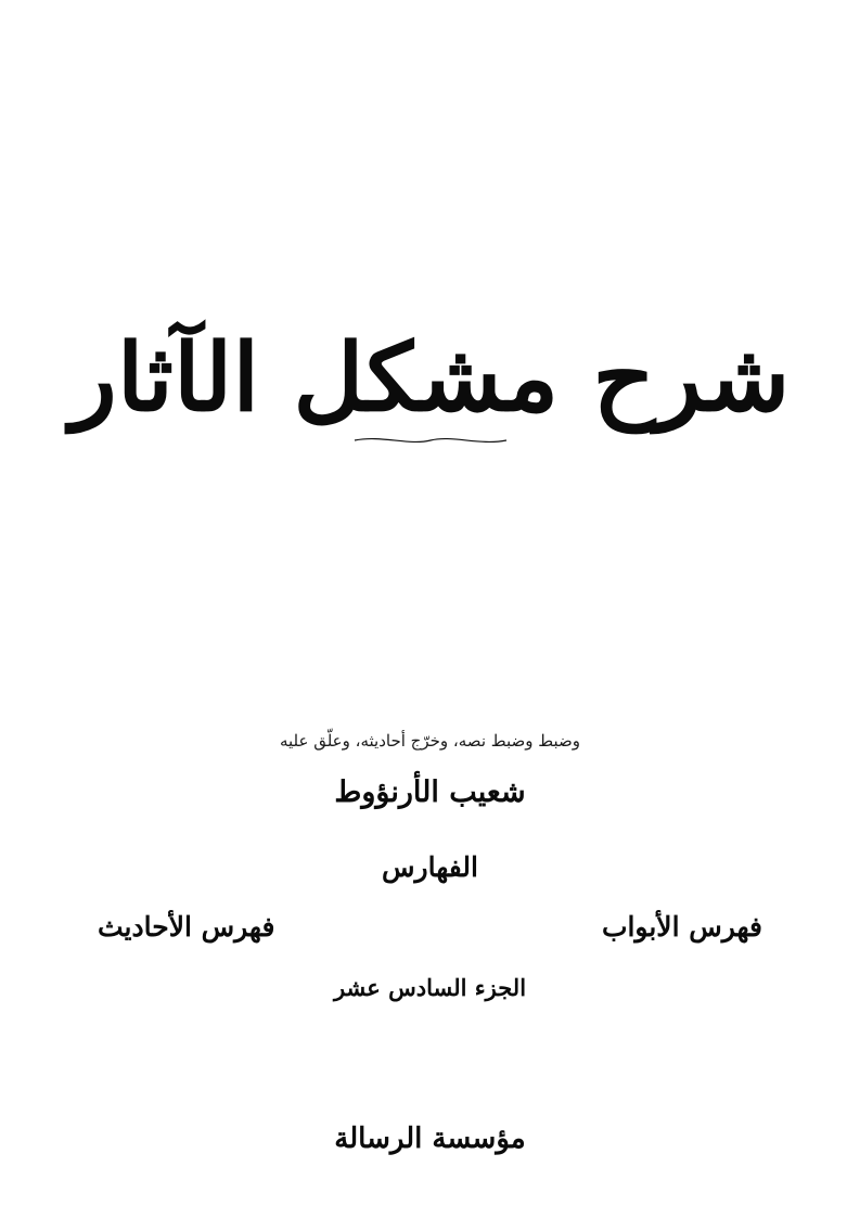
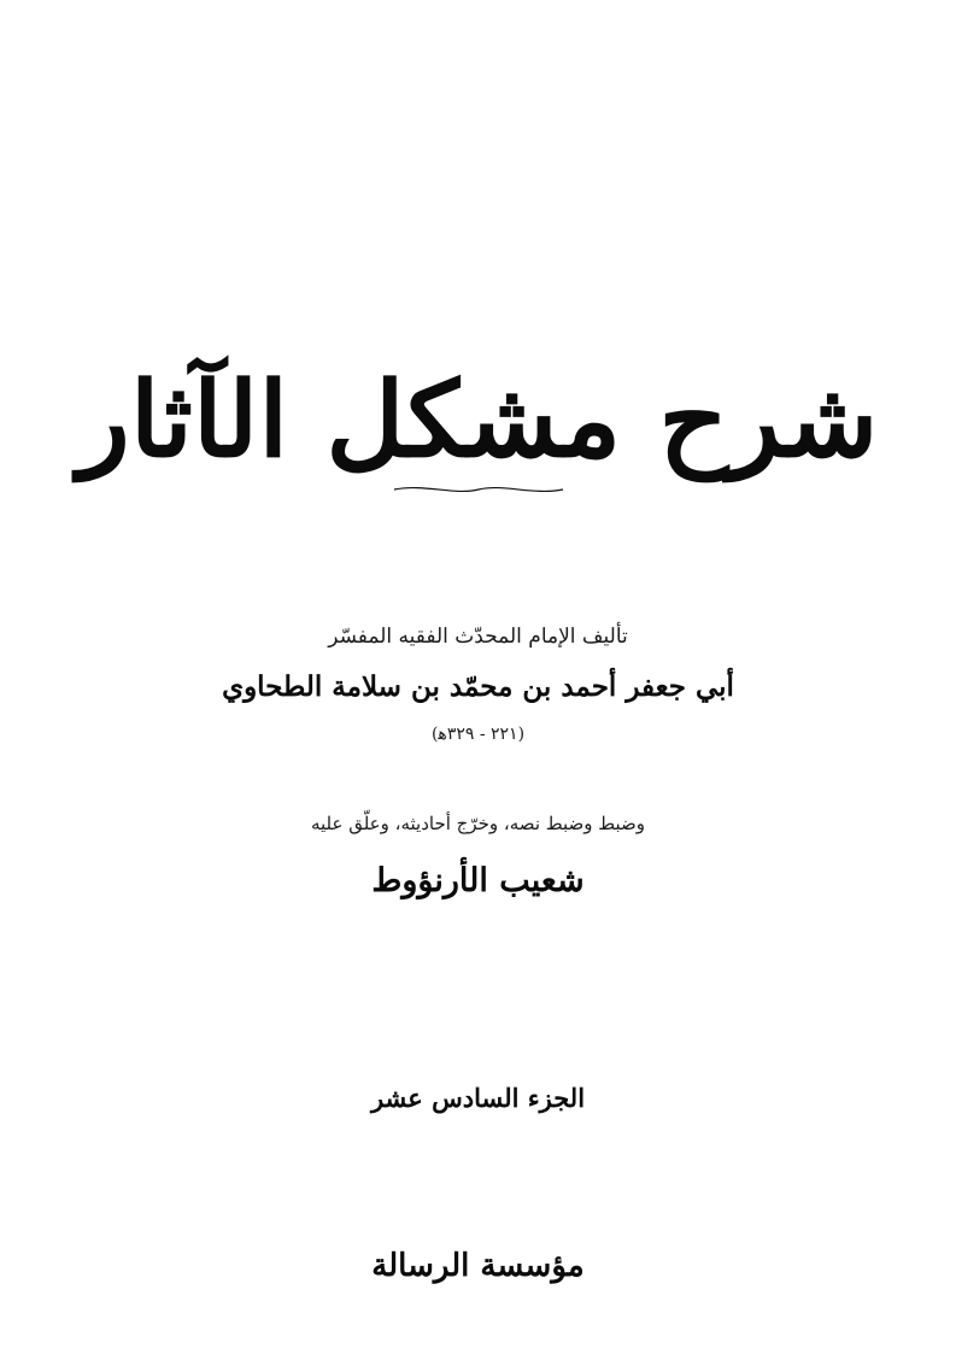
  شرح مشكل الآثار
+ تأليف الإمام المحدّث الفقيه المفسّر
+ أبي جعفر أحمد بن محمّد بن سلامة الطحاوي
+ (٢٢١ - ٣٢٩ﻫ)
  وضبط وضبط نصه، وخرّج أحاديثه، وعلّق عليه
  شعيب الأرنؤوط
- الفهارس
- فهرس الأحاديث
- فهرس الأبواب
  الجزء السادس عشر
  مؤسسة الرسالة
